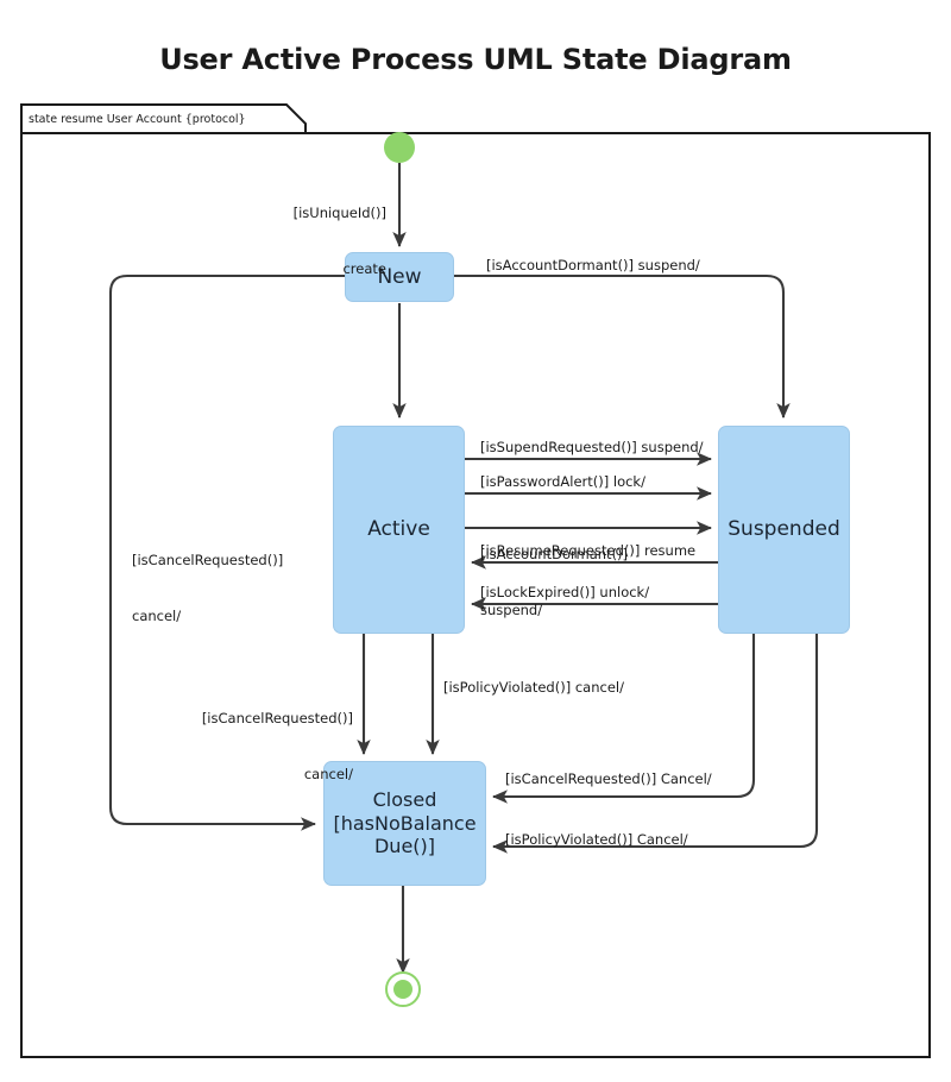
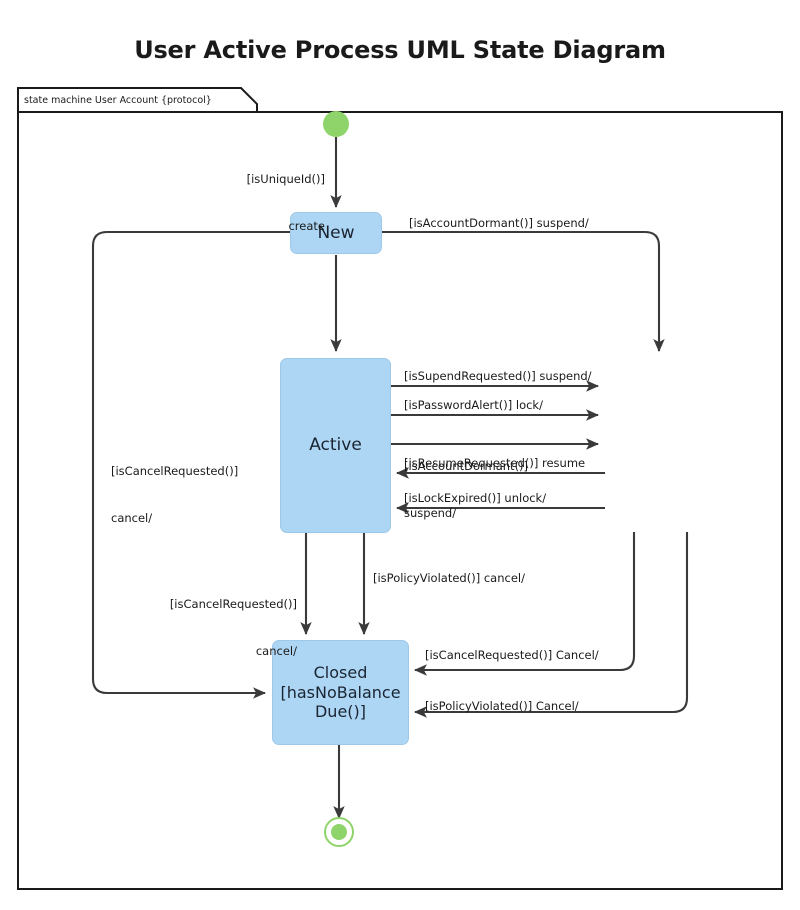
  User Active Process UML State Diagram
- state resume User Account {protocol}
+ state machine User Account {protocol}
  New
  Active
- Suspended
  Closed
  [hasNoBalance
  Due()]
  [isUniqueId()]
  create
  [isAccountDormant()] suspend/
  [isCancelRequested()]
  cancel/
  [isSupendRequested()] suspend/
  [isPasswordAlert()] lock/
  [isAccountDormant()]
  suspend/
  [isResumeRequested()] resume
  [isLockExpired()] unlock/
  [isCancelRequested()]
  cancel/
  [isPolicyViolated()] cancel/
  [isCancelRequested()] Cancel/
  [isPolicyViolated()] Cancel/
